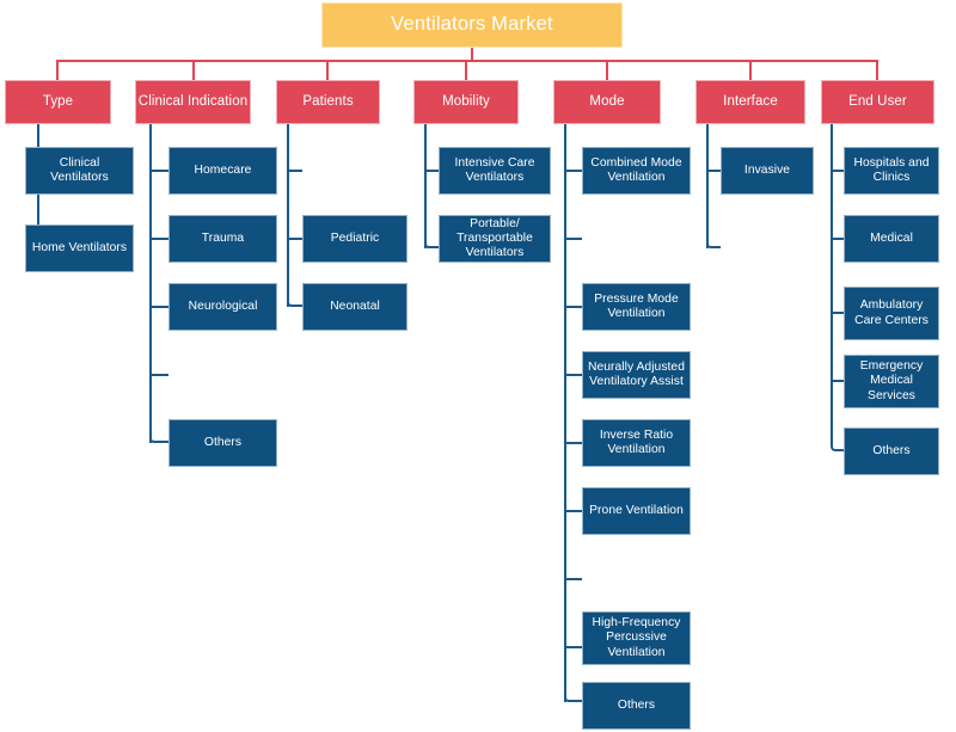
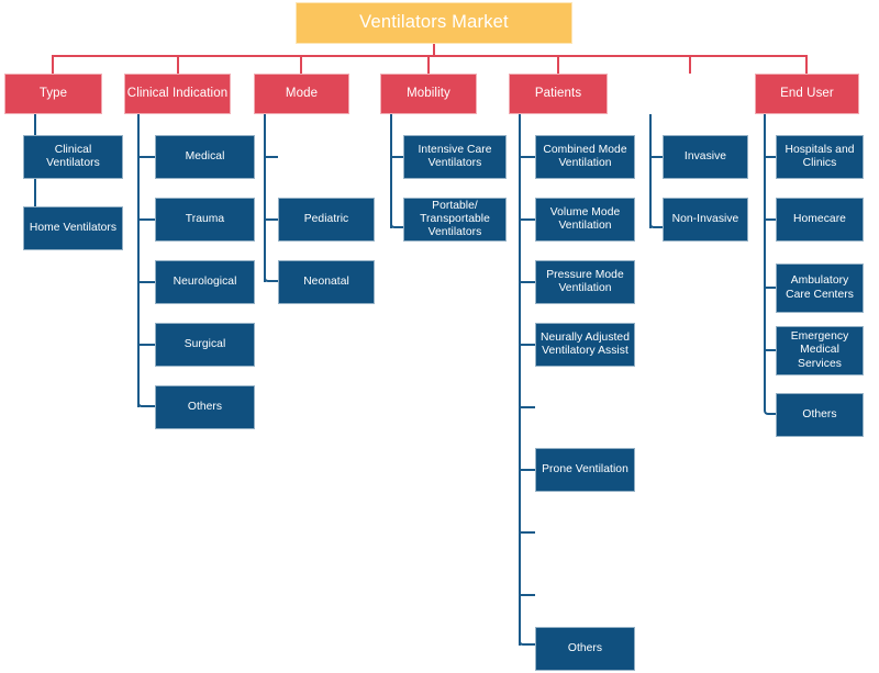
  Ventilators Market
  Type
  Clinical Indication
- Patients
+ Mode
  Mobility
- Mode
+ Patients
- Interface
  End User
  Clinical Ventilators
  Home Ventilators
- Homecare
+ Medical
  Trauma
  Neurological
+ Surgical
  Others
  Pediatric
  Neonatal
  Intensive Care Ventilators
  Portable/ Transportable Ventilators
  Combined Mode Ventilation
+ Volume Mode Ventilation
  Pressure Mode Ventilation
  Neurally Adjusted Ventilatory Assist
- Inverse Ratio Ventilation
  Prone Ventilation
- High-Frequency Percussive Ventilation
  Others
  Invasive
+ Non-Invasive
  Hospitals and Clinics
- Medical
+ Homecare
  Ambulatory Care Centers
  Emergency Medical Services
  Others
